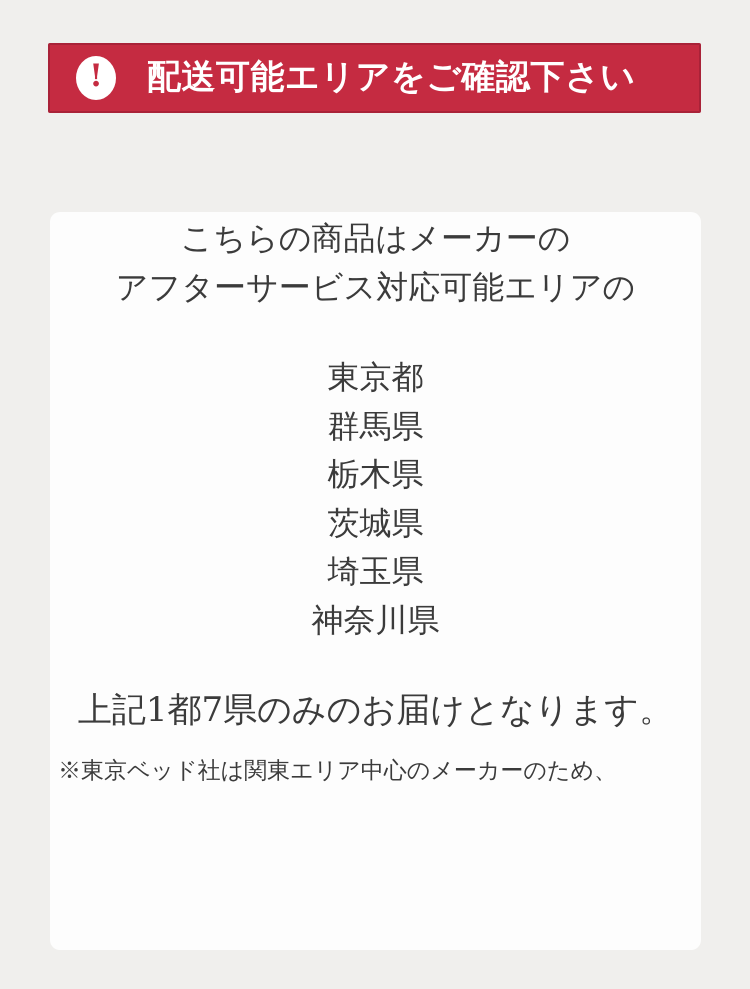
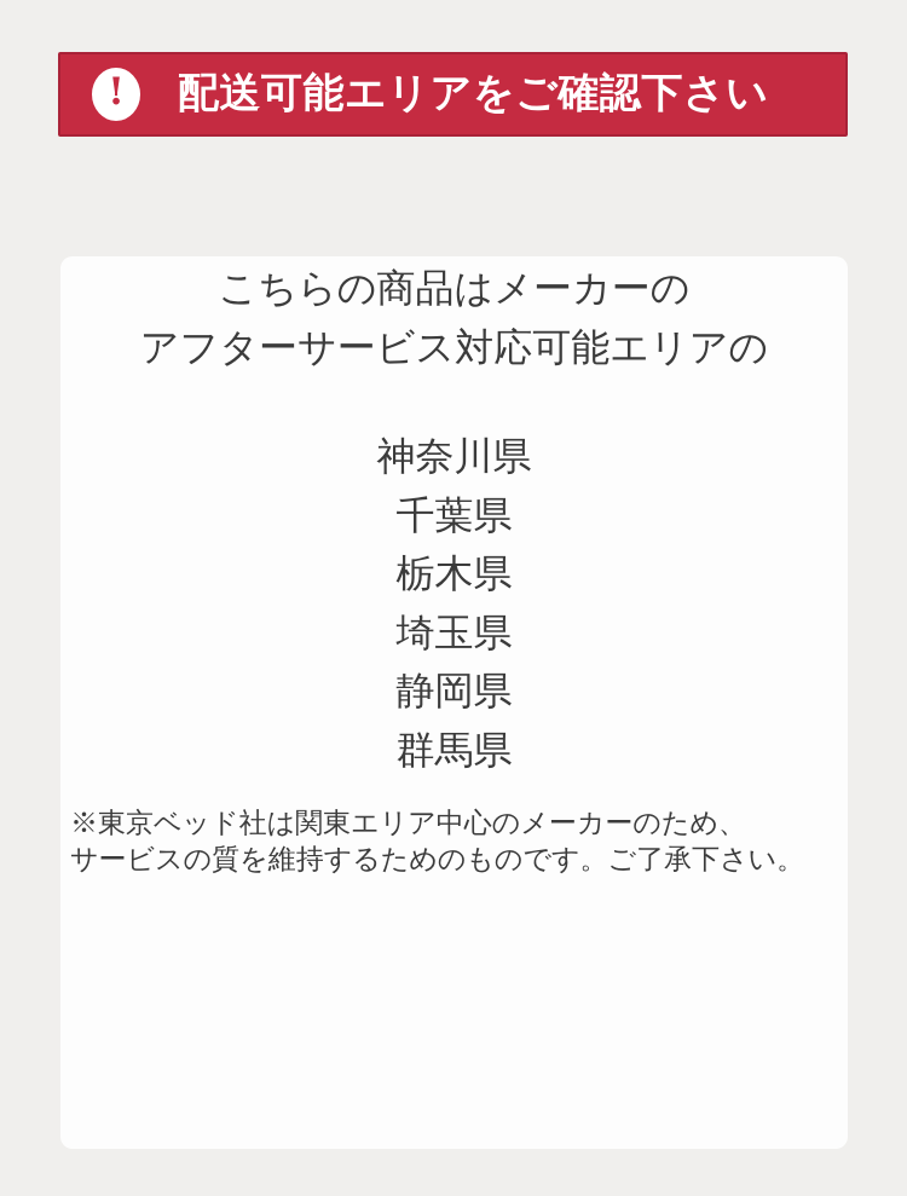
  !
  配送可能エリアをご確認下さい
  こちらの商品はメーカーの
  アフターサービス対応可能エリアの
- 東京都
- 群馬県
+ 神奈川県
+ 千葉県
  栃木県
- 茨城県
  埼玉県
+ 静岡県
- 神奈川県
+ 群馬県
- 上記1都7県のみのお届けとなります。
  ※東京ベッド社は関東エリア中心のメーカーのため、
+ サービスの質を維持するためのものです。ご了承下さい。
